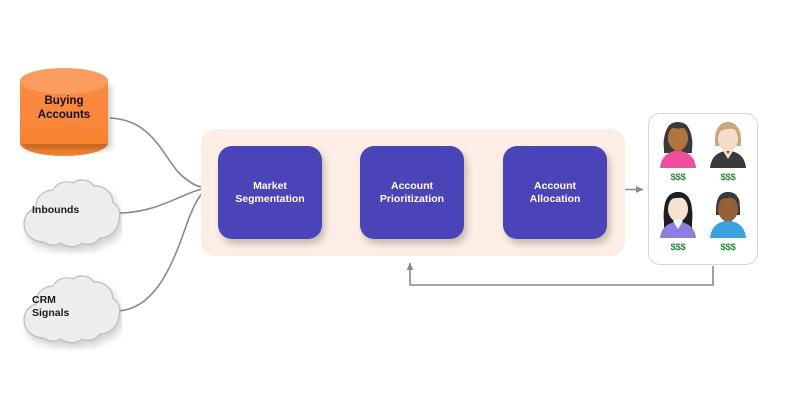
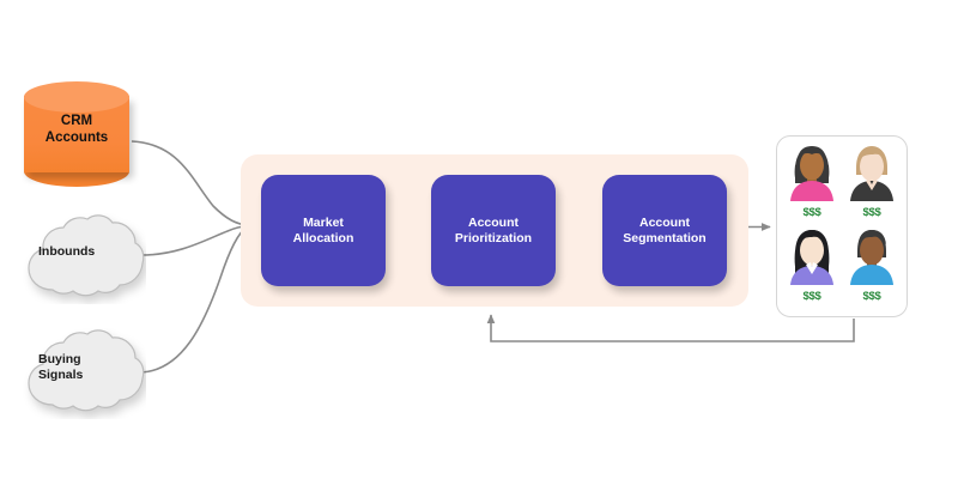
- Buying
+ CRM
  Accounts
  Inbounds
- CRM
+ Buying
  Signals
  Market
- Segmentation
+ Allocation
  Account
  Prioritization
  Account
- Allocation
+ Segmentation
  $$$
  $$$
  $$$
  $$$
